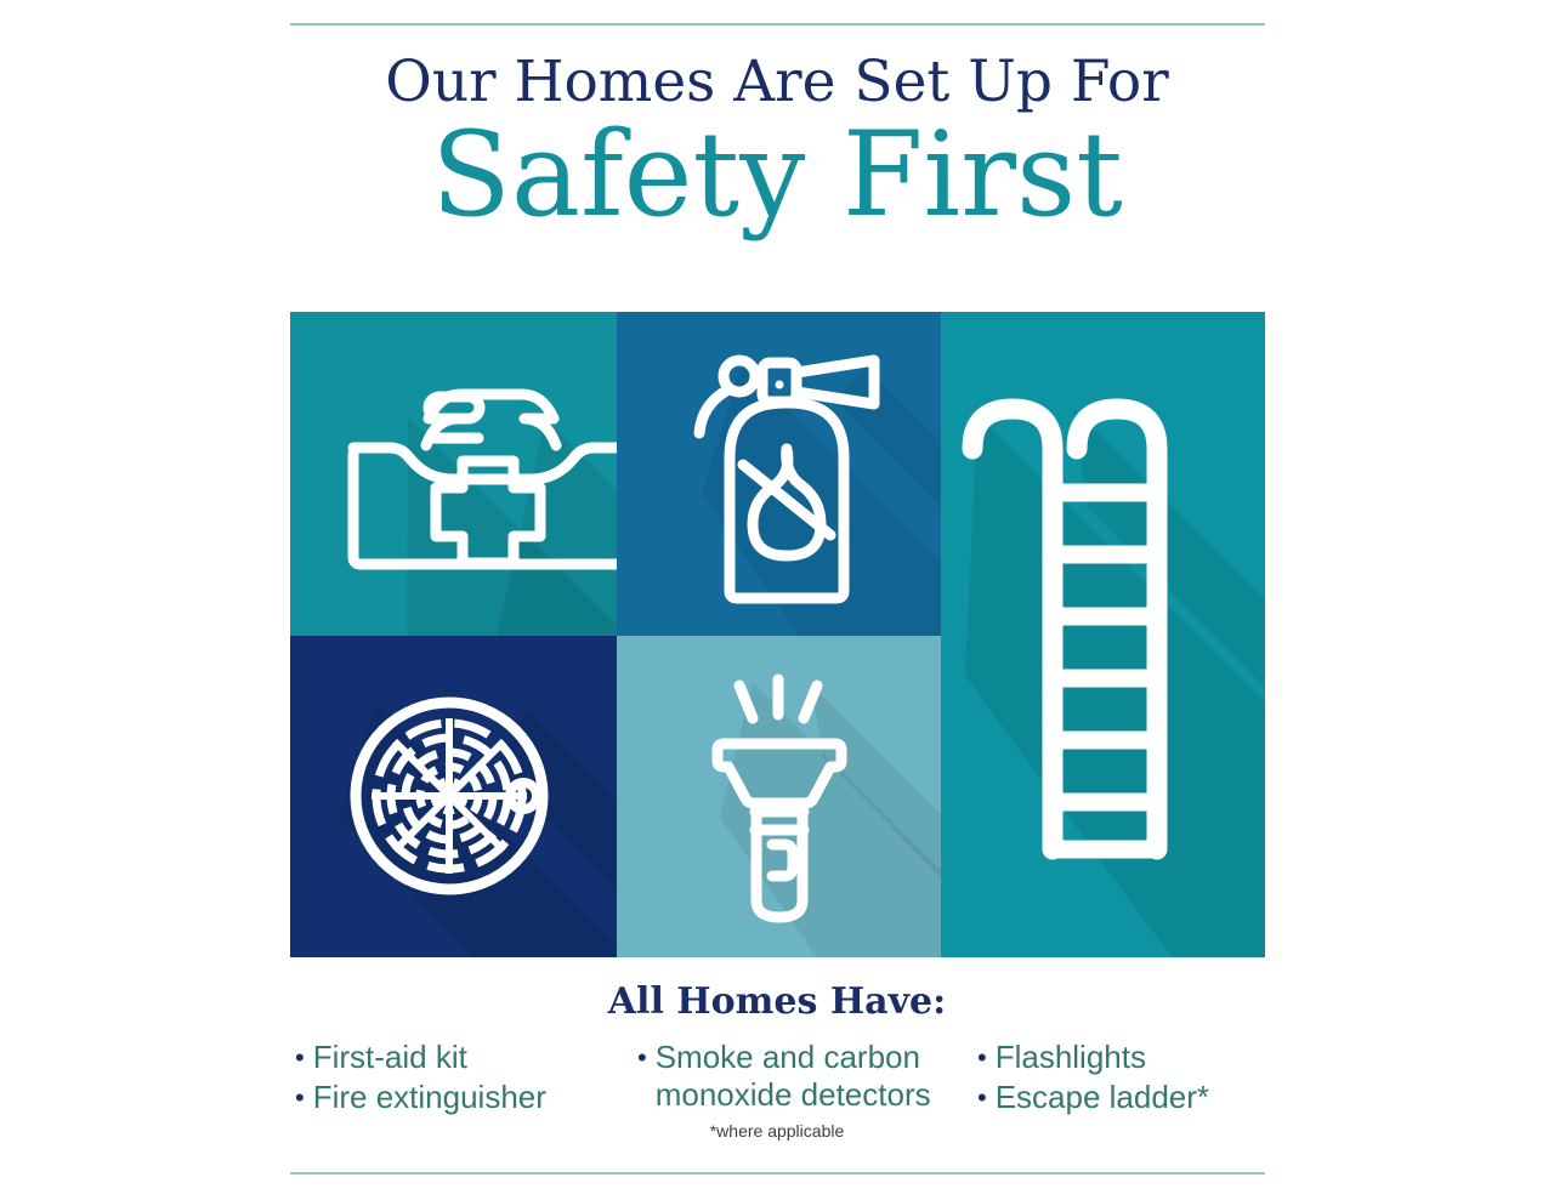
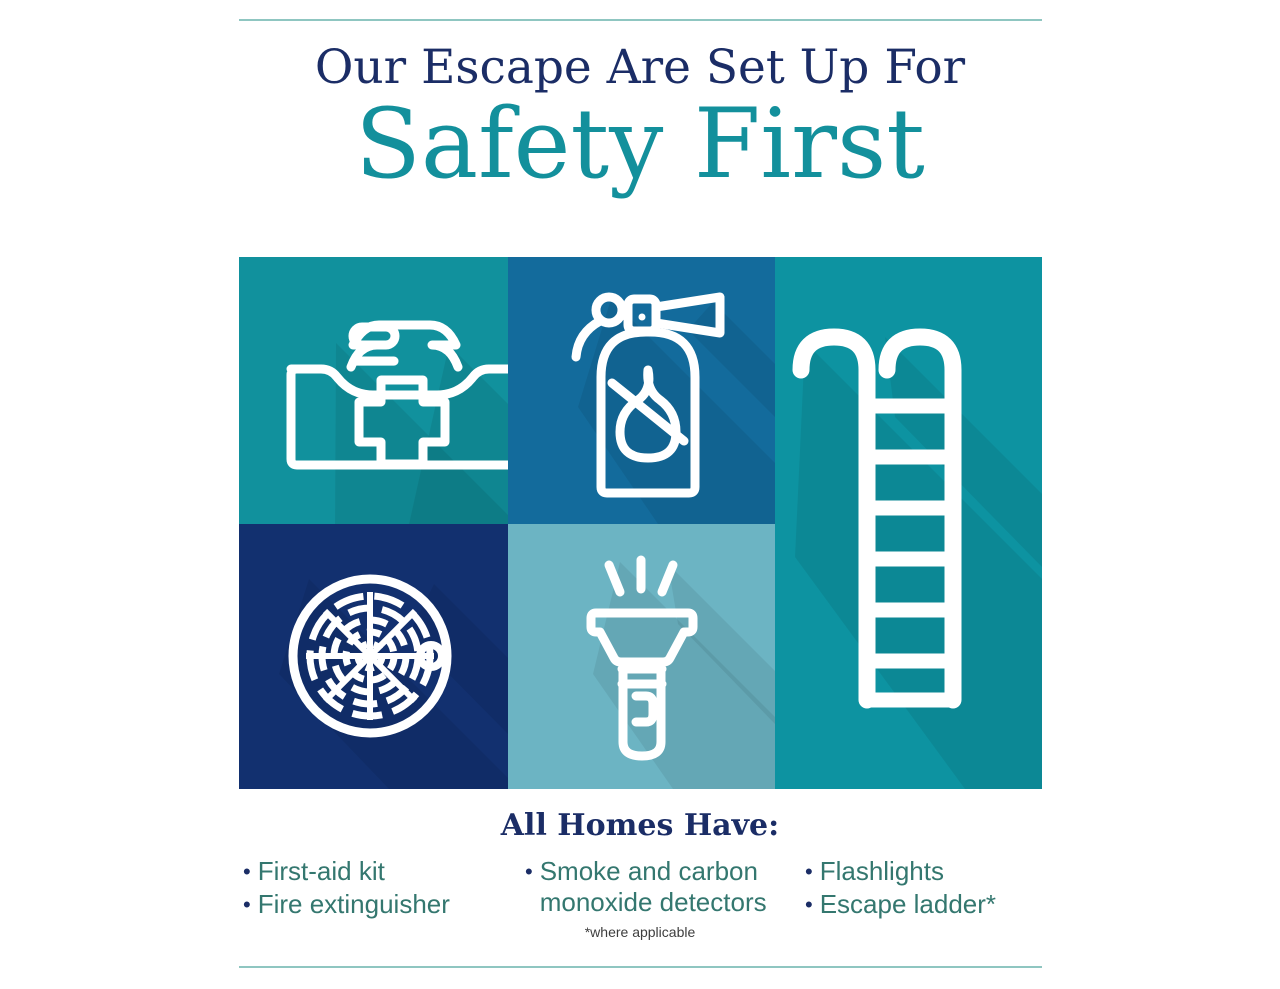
- Our Homes Are Set Up For
+ Our Escape Are Set Up For
  Safety First
  All Homes Have:
  •
  First-aid kit
  •
  Fire extinguisher
  •
  Smoke and carbon
  monoxide detectors
  •
  Flashlights
  •
  Escape ladder*
  *where applicable
